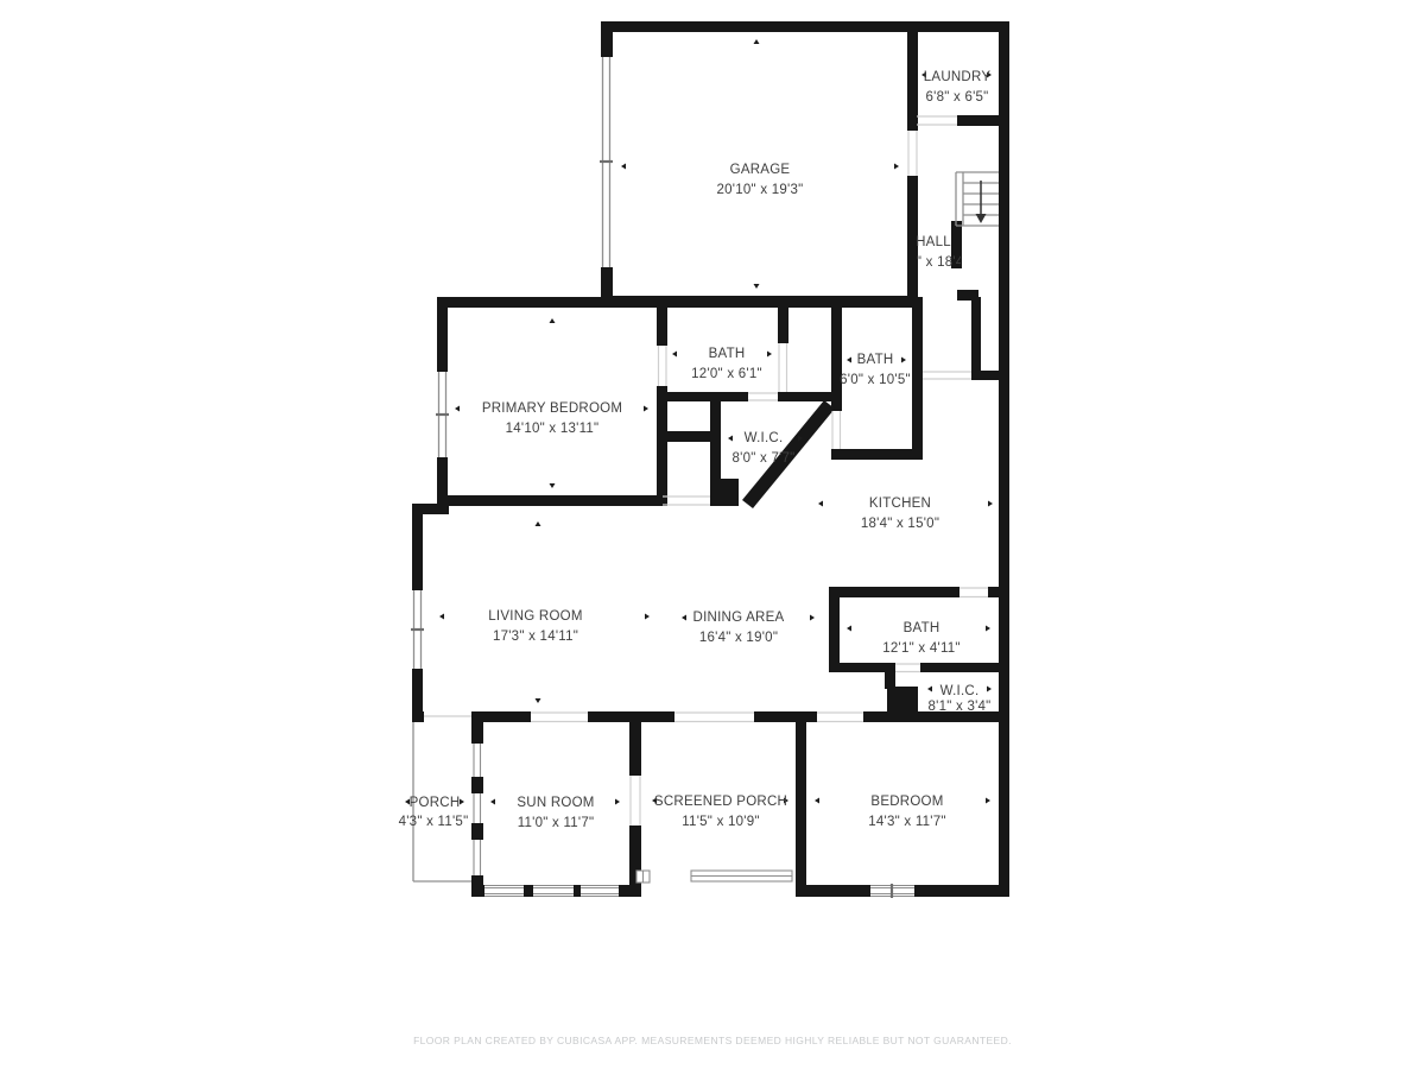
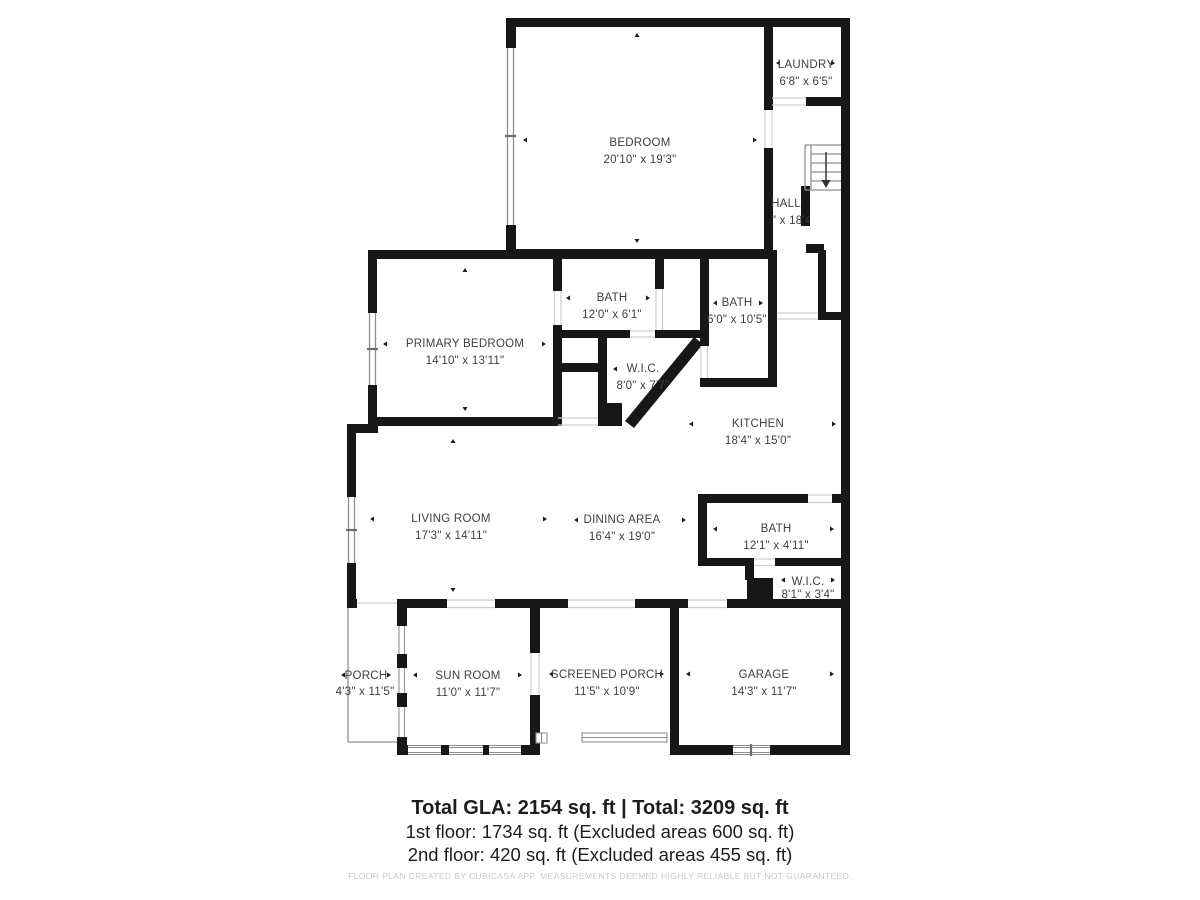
- GARAGE
+ BEDROOM
  20'10" x 19'3"
  LAUNDRY
  6'8" x 6'5"
  HALL
  BATH
  12'0" x 6'1"
  BATH
  6'0" x 10'5"
  PRIMARY BEDROOM
  14'10" x 13'11"
  W.I.C.
  8'0" x 7'7"
  KITCHEN
  18'4" x 15'0"
  LIVING ROOM
  17'3" x 14'11"
  DINING AREA
  16'4" x 19'0"
  BATH
  12'1" x 4'11"
  W.I.C.
  8'1" x 3'4"
  PORCH
  4'3" x 11'5"
  SUN ROOM
  11'0" x 11'7"
  SCREENED PORCH
  11'5" x 10'9"
- BEDROOM
+ GARAGE
  14'3" x 11'7"
+ Total GLA: 2154 sq. ft | Total: 3209 sq. ft
+ 1st floor: 1734 sq. ft (Excluded areas 600 sq. ft)
+ 2nd floor: 420 sq. ft (Excluded areas 455 sq. ft)
  FLOOR PLAN CREATED BY CUBICASA APP. MEASUREMENTS DEEMED HIGHLY RELIABLE BUT NOT GUARANTEED.
